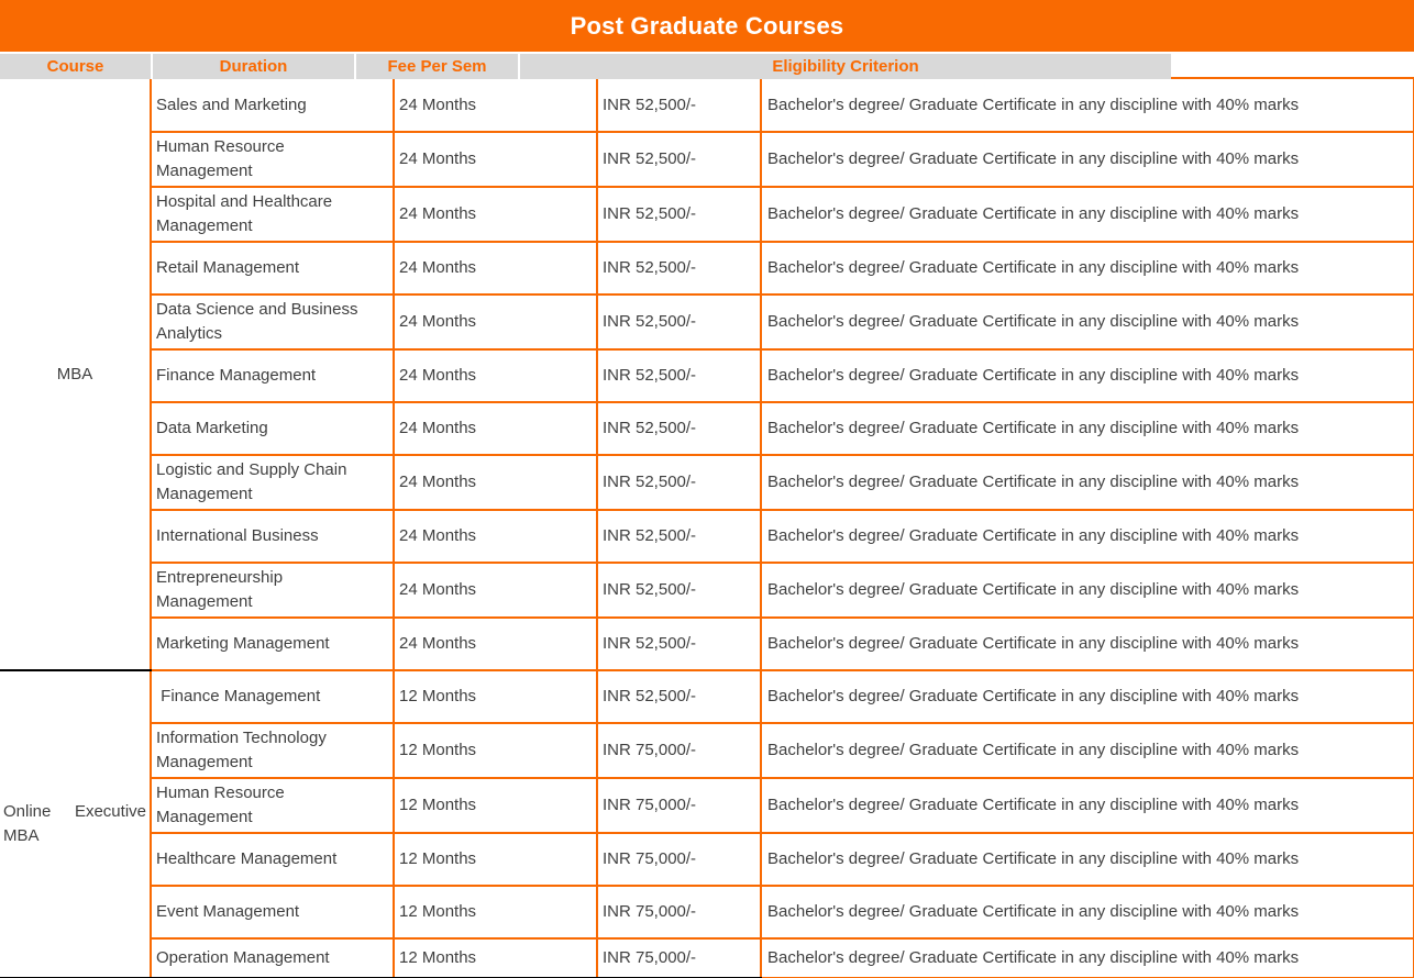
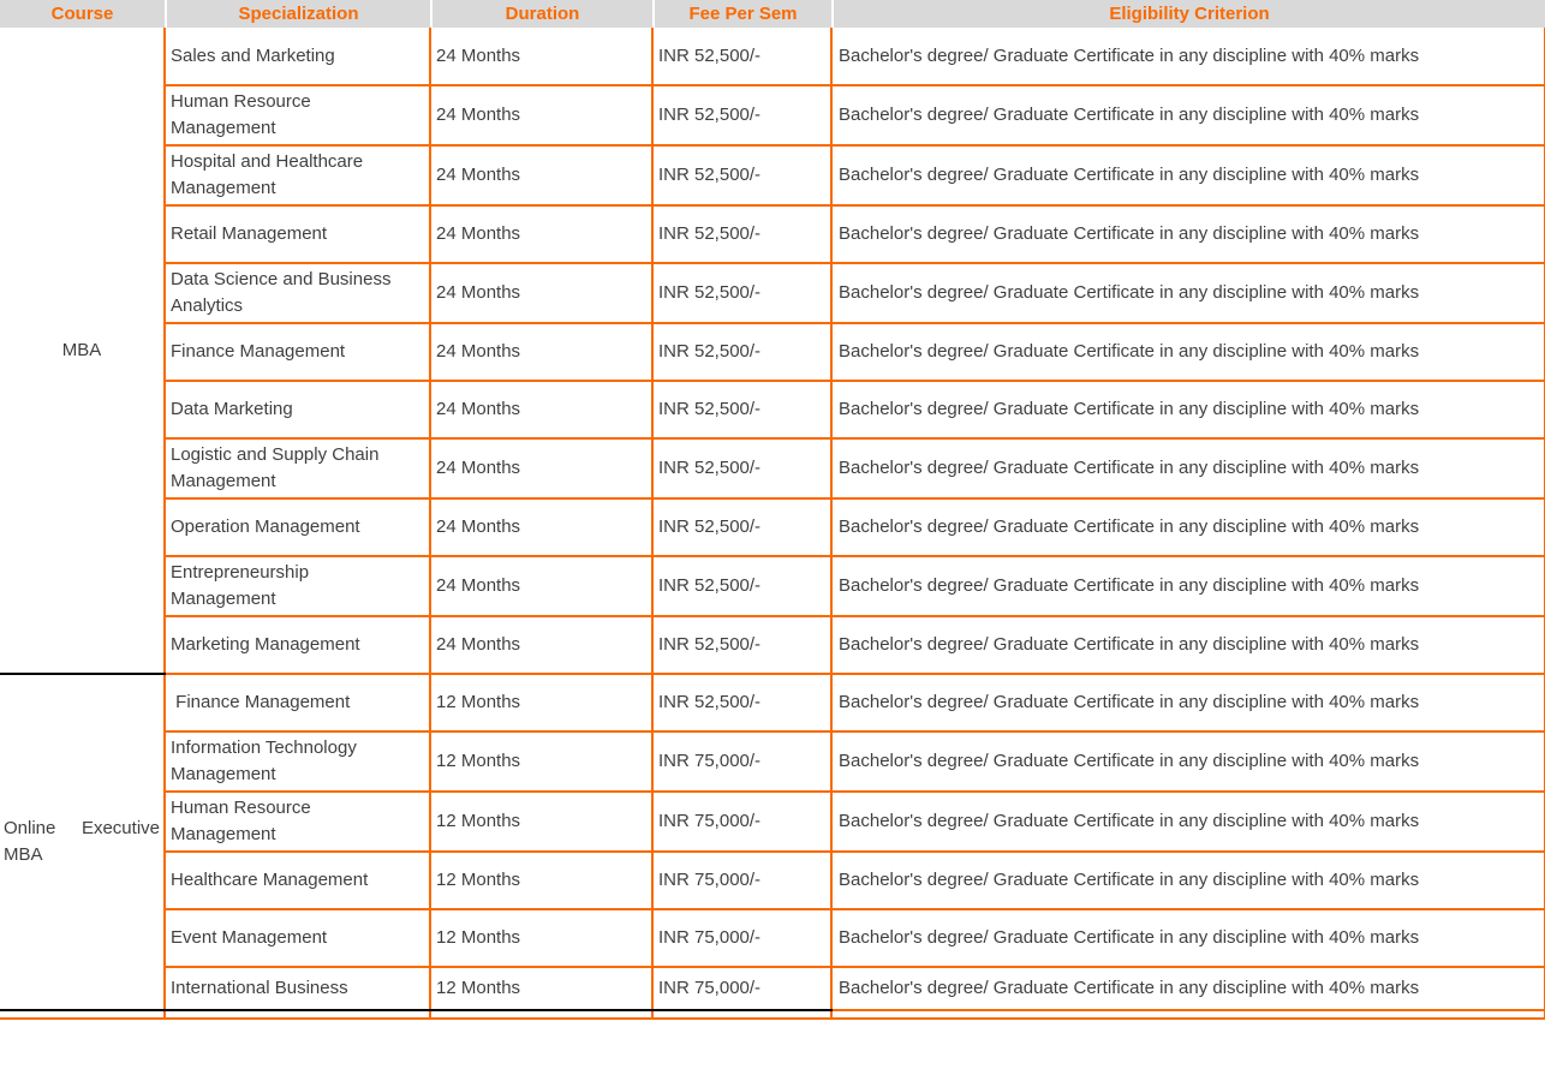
- Post Graduate Courses
  Course
+ Specialization
  Duration
  Fee Per Sem
  Eligibility Criterion
  MBA	Sales and Marketing	24 Months	INR 52,500/-	Bachelor's degree/ Graduate Certificate in any discipline with 40% marks
  Human Resource Management	24 Months	INR 52,500/-	Bachelor's degree/ Graduate Certificate in any discipline with 40% marks
  Hospital and Healthcare Management	24 Months	INR 52,500/-	Bachelor's degree/ Graduate Certificate in any discipline with 40% marks
  Retail Management	24 Months	INR 52,500/-	Bachelor's degree/ Graduate Certificate in any discipline with 40% marks
  Data Science and Business Analytics	24 Months	INR 52,500/-	Bachelor's degree/ Graduate Certificate in any discipline with 40% marks
  Finance Management	24 Months	INR 52,500/-	Bachelor's degree/ Graduate Certificate in any discipline with 40% marks
  Data Marketing	24 Months	INR 52,500/-	Bachelor's degree/ Graduate Certificate in any discipline with 40% marks
  Logistic and Supply Chain Management	24 Months	INR 52,500/-	Bachelor's degree/ Graduate Certificate in any discipline with 40% marks
- International Business	24 Months	INR 52,500/-	Bachelor's degree/ Graduate Certificate in any discipline with 40% marks
+ Operation Management	24 Months	INR 52,500/-	Bachelor's degree/ Graduate Certificate in any discipline with 40% marks
  Entrepreneurship Management	24 Months	INR 52,500/-	Bachelor's degree/ Graduate Certificate in any discipline with 40% marks
  Marketing Management	24 Months	INR 52,500/-	Bachelor's degree/ Graduate Certificate in any discipline with 40% marks
  Online Executive MBA	Finance Management	12 Months	INR 52,500/-	Bachelor's degree/ Graduate Certificate in any discipline with 40% marks
  Information Technology Management	12 Months	INR 75,000/-	Bachelor's degree/ Graduate Certificate in any discipline with 40% marks
  Human Resource Management	12 Months	INR 75,000/-	Bachelor's degree/ Graduate Certificate in any discipline with 40% marks
  Healthcare Management	12 Months	INR 75,000/-	Bachelor's degree/ Graduate Certificate in any discipline with 40% marks
  Event Management	12 Months	INR 75,000/-	Bachelor's degree/ Graduate Certificate in any discipline with 40% marks
- Operation Management	12 Months	INR 75,000/-	Bachelor's degree/ Graduate Certificate in any discipline with 40% marks
+ International Business	12 Months	INR 75,000/-	Bachelor's degree/ Graduate Certificate in any discipline with 40% marks
